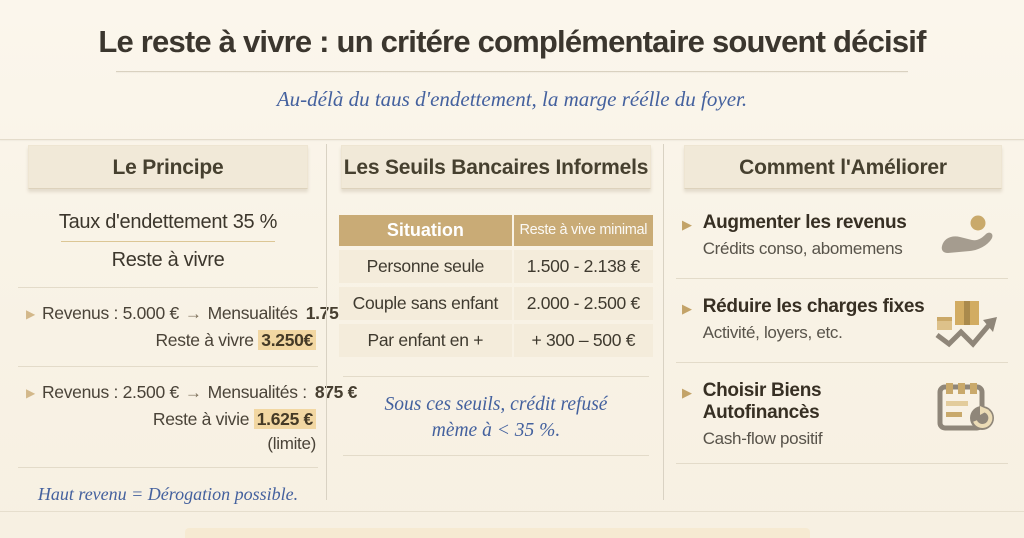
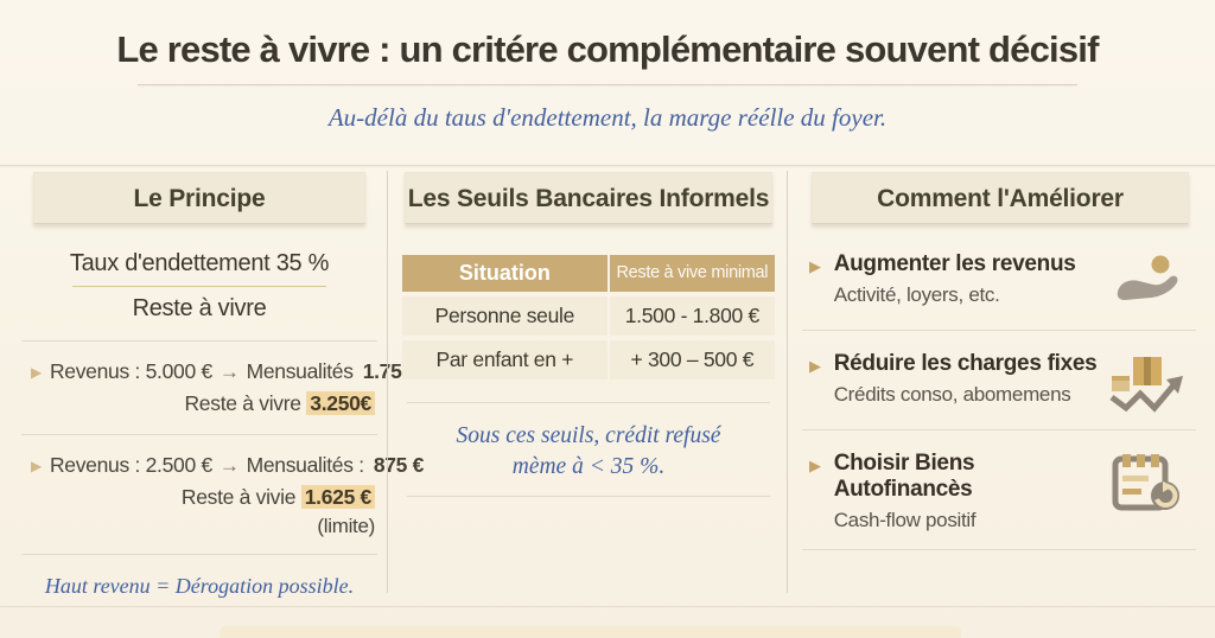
  Le reste à vivre : un critére complémentaire souvent décisif
  Au-délà du taus d'endettement, la marge réélle du foyer.
  Le Principe
  Taux d'endettement 35 %
  Reste à vivre
  ▶
  Revenus : 5.000 €
  →
  Mensualités
  Reste à vivre 3.250€
  ▶
  Revenus : 2.500 €
  →
  Mensualités :
  875 €
  Reste à vivie 1.625 €
  (limite)
  Haut revenu = Dérogation possible.
  Les Seuils Bancaires Informels
  Situation
  Reste à vive minimal
  Personne seule
- 1.500 - 2.138 €
+ 1.500 - 1.800 €
- Couple sans enfant
- 2.000 - 2.500 €
  Par enfant en +
  + 300 – 500 €
  Sous ces seuils, crédit refusé
  mème à < 35 %.
  Comment l'Améliorer
  ▶
  Augmenter les revenus
- Crédits conso, abomemens
+ Activité, loyers, etc.
  ▶
  Réduire les charges fixes
- Activité, loyers, etc.
+ Crédits conso, abomemens
  ▶
  Choisir Biens Autofinancès
  Cash-flow positif
